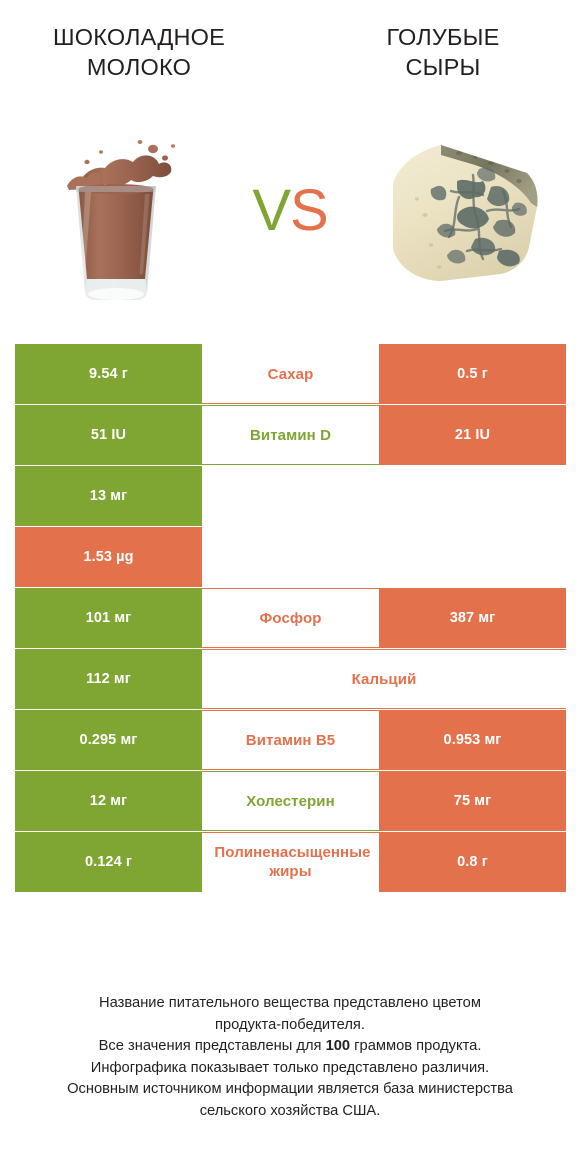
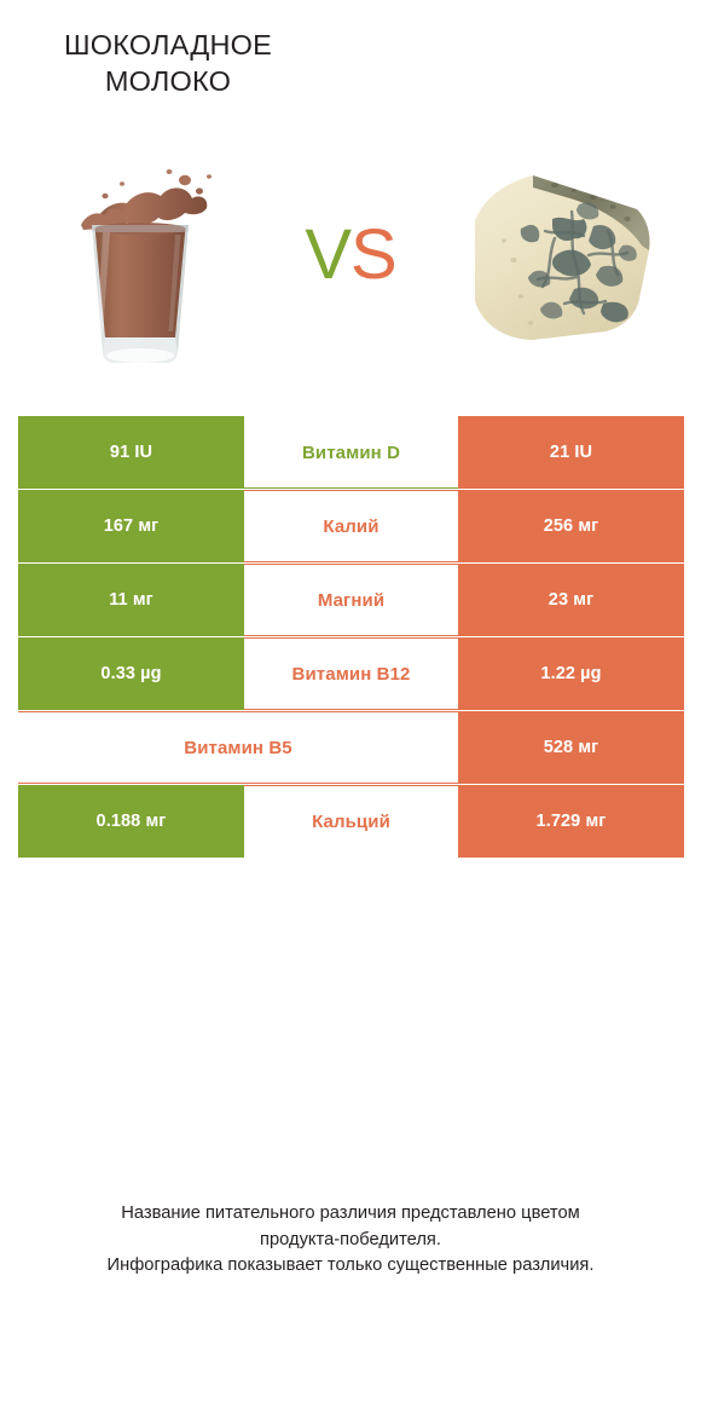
  ШОКОЛАДНОЕ
  МОЛОКО
- ГОЛУБЫЕ
- СЫРЫ
  VS
- 9.54 г
- Сахар
- 0.5 г
- 51 IU
+ 91 IU
  Витамин D
  21 IU
+ 167 мг
+ Калий
+ 256 мг
- 13 мг
+ 11 мг
+ Магний
+ 23 мг
+ 0.33 µg
+ Витамин B12
- 1.53 µg
+ 1.22 µg
- 101 мг
- Фосфор
- 387 мг
- 112 мг
- Кальций
+ Витамин B5
+ 528 мг
- 0.295 мг
+ 0.188 мг
- Витамин B5
+ Кальций
- 0.953 мг
+ 1.729 мг
- 12 мг
- Холестерин
- 75 мг
- 0.124 г
- Полиненасыщенные
- жиры
- 0.8 г
- Название питательного вещества представлено цветом
+ Название питательного различия представлено цветом
  продукта-победителя.
- Все значения представлены для 100 граммов продукта.
- Инфографика показывает только представлено различия.
+ Инфографика показывает только существенные различия.
- Основным источником информации является база министерства
- сельского хозяйства США.
